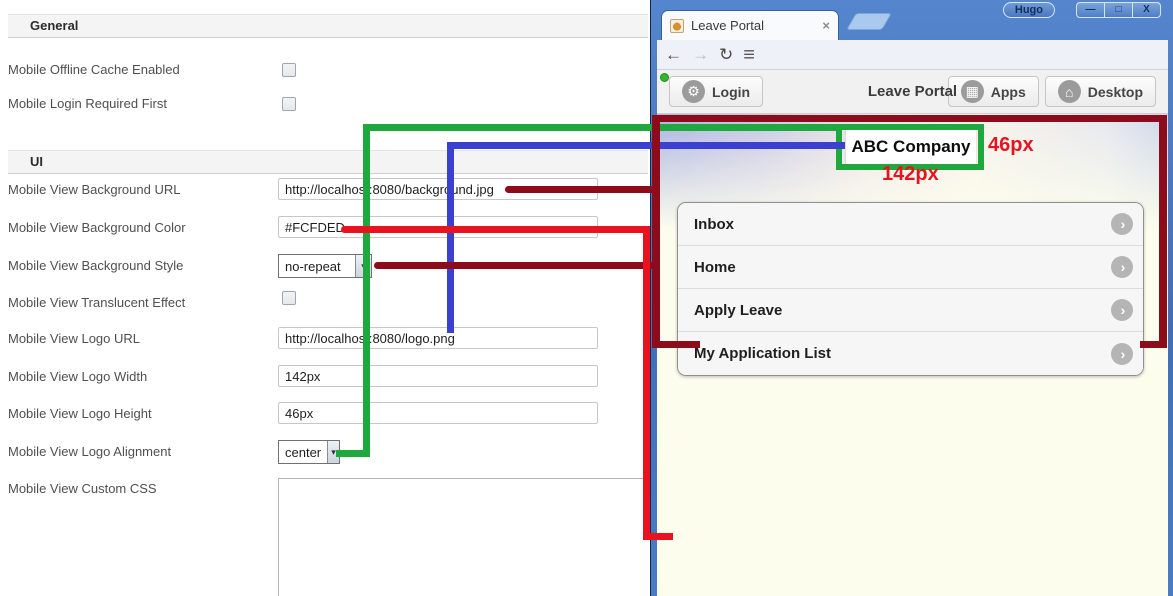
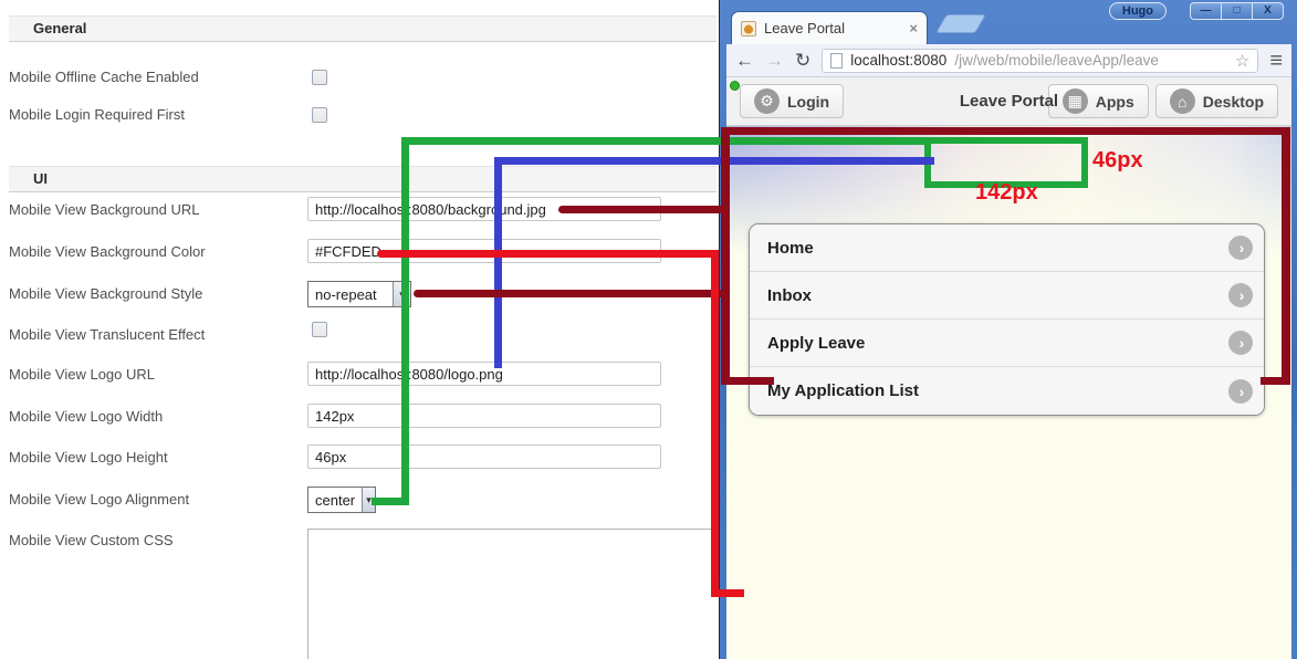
  General
  Mobile Offline Cache Enabled
  Mobile Login Required First
  UI
  Mobile View Background URL
  http://localhos:8080/backgrund.jpg
  Mobile View Background Color
  #FCFDED
  Mobile View Background Style
  no-repeat
  Mobile View Translucent Effect
  Mobile View Logo URL
  http://localhos:8080/logo.png
  Mobile View Logo Width
  142px
  Mobile View Logo Height
  46px
  Mobile View Logo Alignment
  center
  ▾
  Mobile View Custom CSS
  Leave Portal
  ×
  Hugo
  —
  □
  X
  ←
  →
  ↻
+ localhost:8080
+ /jw/web/mobile/leaveApp/leave
+ ☆
  ≡
  Leave Portal
  ⚙
  Login
  ▦
  Apps
  ⌂
  Desktop
- ABC Company
- Inbox
+ Home
  ›
- Home
+ Inbox
  ›
  Apply Leave
  ›
  My Application List
  ›
  46px
  142px
